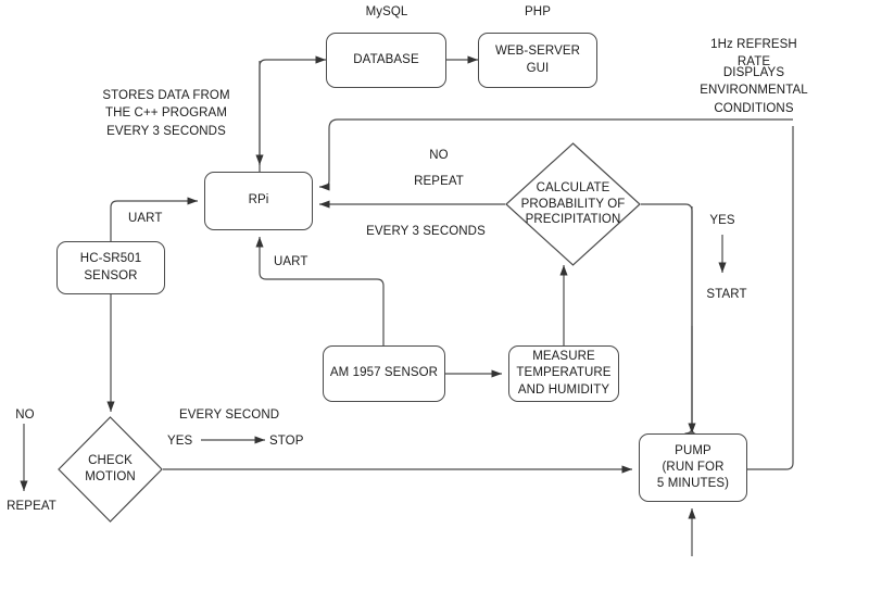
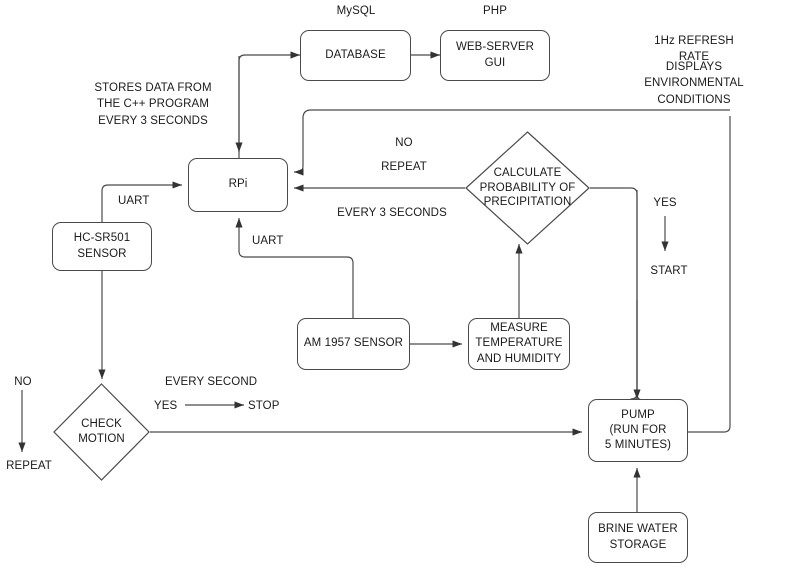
  DATABASE
  WEB-SERVER
  GUI
  RPi
  HC-SR501
  SENSOR
  AM 1957 SENSOR
  MEASURE
  TEMPERATURE
  AND HUMIDITY
  PUMP
  (RUN FOR
  5 MINUTES)
+ BRINE WATER
+ STORAGE
  CALCULATE
  PROBABILITY OF
  PRECIPITATION
  CHECK
  MOTION
  MySQL
  PHP
  1Hz REFRESH RATE
  DISPLAYS ENVIRONMENTAL CONDITIONS
  STORES DATA FROM
  THE C++ PROGRAM
  EVERY 3 SECONDS
  UART
  UART
  NO
  REPEAT
  EVERY 3 SECONDS
  YES
  START
  NO
  REPEAT
  EVERY SECOND
  YES
  STOP
